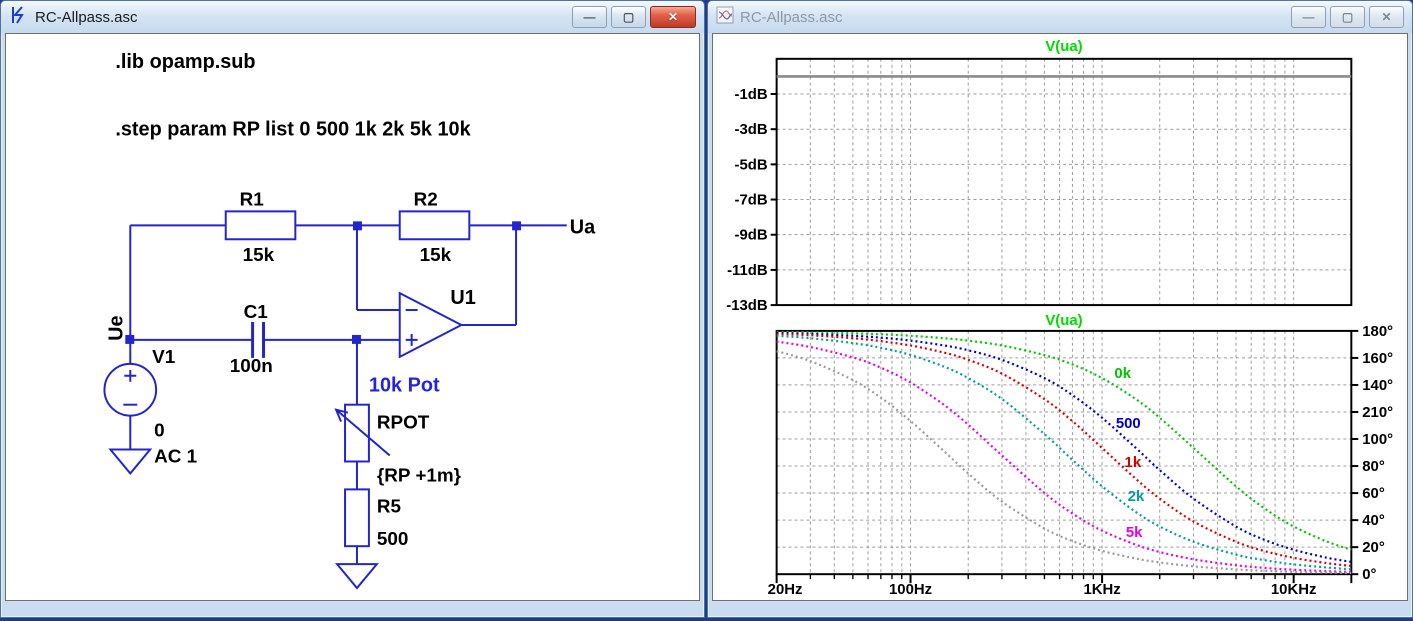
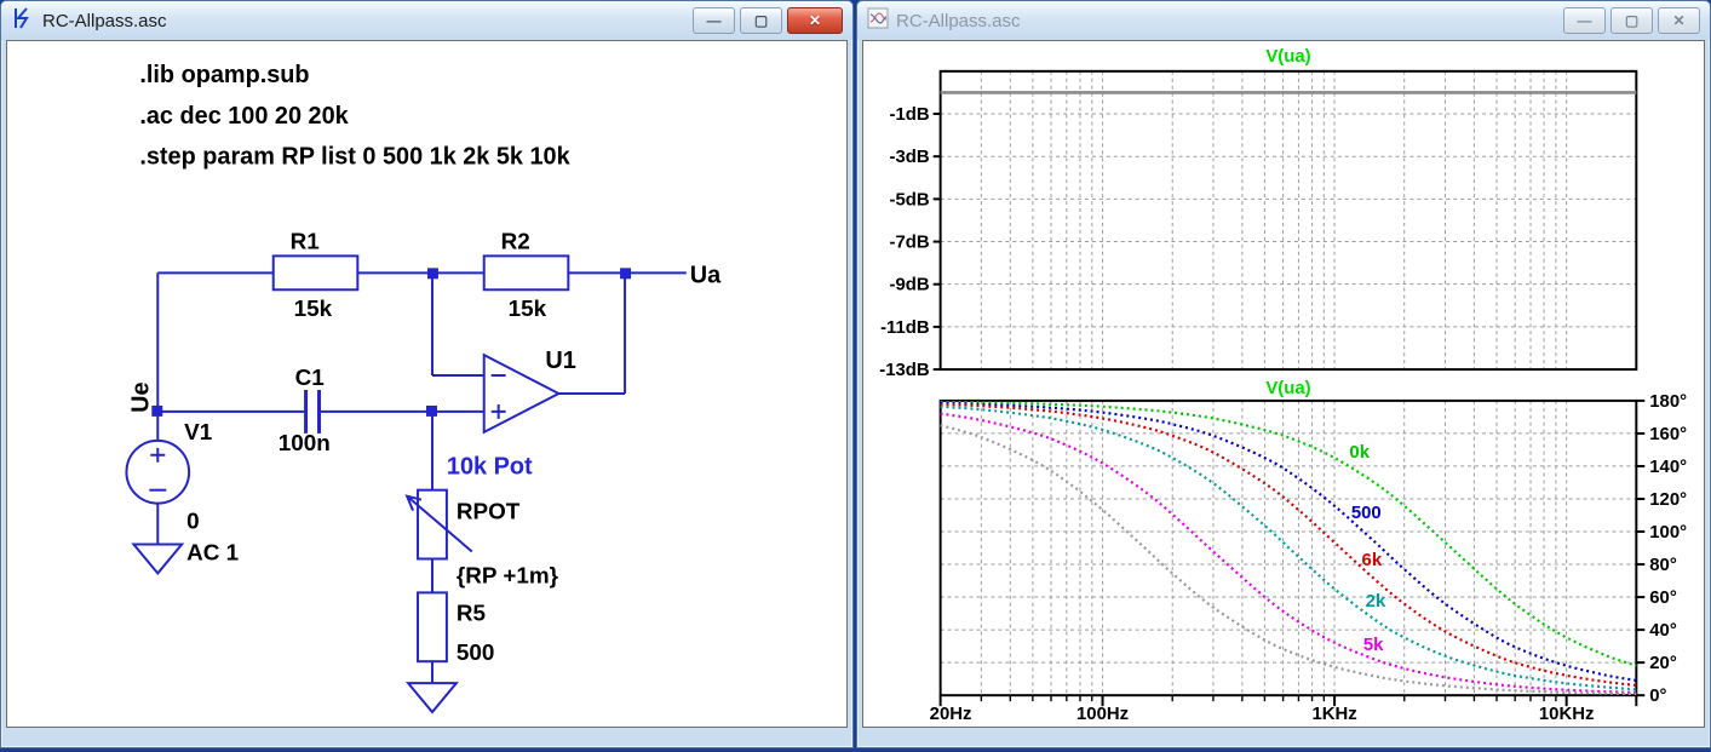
  RC-Allpass.asc
  —
  ▢
  ✕
  .lib opamp.sub
+ .ac dec 100 20 20k
  .step param RP list 0 500 1k 2k 5k 10k
  R1
  15k
  R2
  15k
  Ua
  V1
  0
  AC 1
  C1
  100n
  U1
  10k Pot
  RPOT
  {RP +1m}
  R5
  500
  RC-Allpass.asc
  —
  ▢
  ✕
  -1dB
  -3dB
  -5dB
  -7dB
  -9dB
  -11dB
  -13dB
  V(ua)
  180°
  160°
  140°
- 210°
+ 120°
  100°
  80°
  60°
  40°
  20°
  0°
  20Hz
  100Hz
  1KHz
  10KHz
  V(ua)
  0k
  500
- 1k
+ 6k
  2k
  5k
